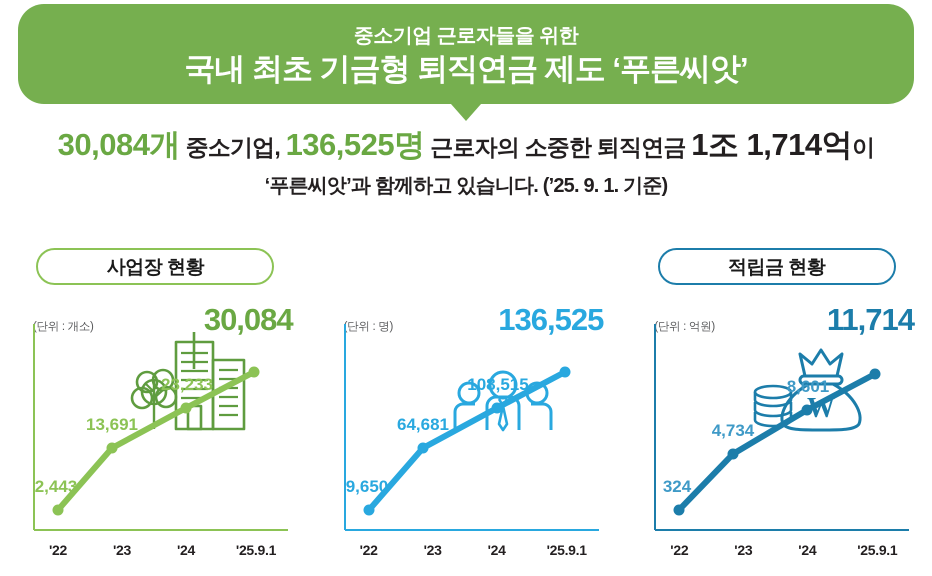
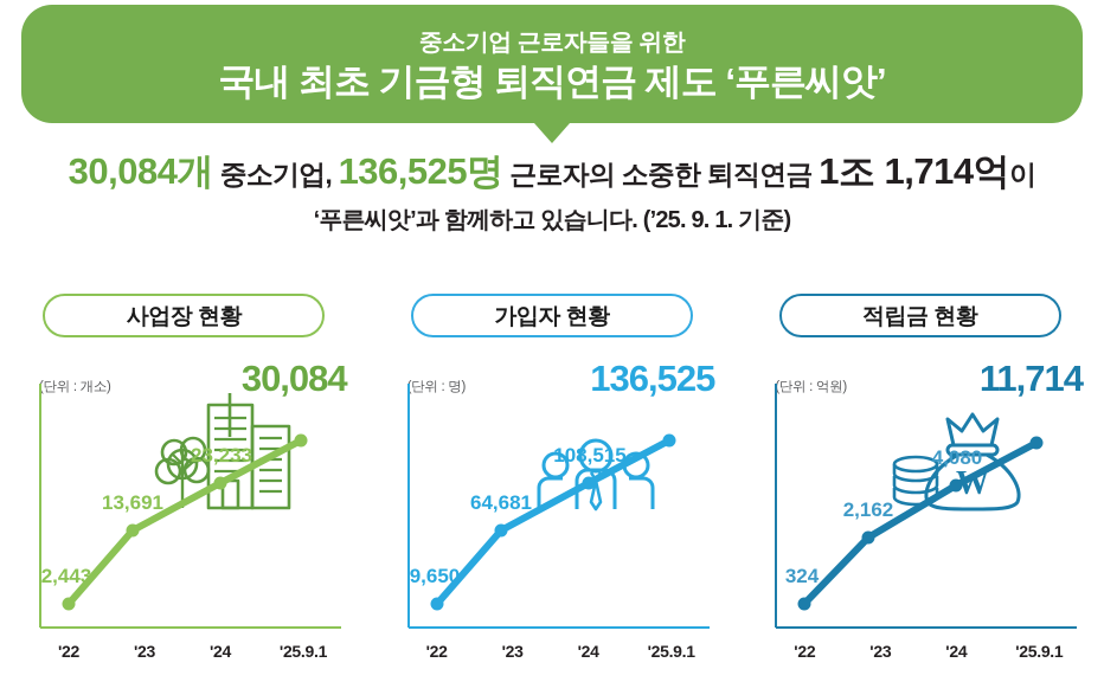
  중소기업 근로자들을 위한
  국내 최초 기금형 퇴직연금 제도 ‘푸른씨앗’
  30,084개 중소기업, 136,525명 근로자의 소중한 퇴직연금 1조 1,714억이
  ‘푸른씨앗’과 함께하고 있습니다. (’25. 9. 1. 기준)
  사업장 현황
  단위 : 개소)
  30,084
  2,443
  13,691
  23,233
  '22
  '23
  '24
  '25.9.1
+ 가입자 현황
  단위 : 명)
  136,525
  9,650
  64,681
  108,515
  '22
  '23
  '24
  '25.9.1
  적립금 현황
  단위 : 억원)
  11,714
  W
  324
- 4,734
+ 2,162
- 8,601
+ 4,080
  '22
  '23
  '24
  '25.9.1
